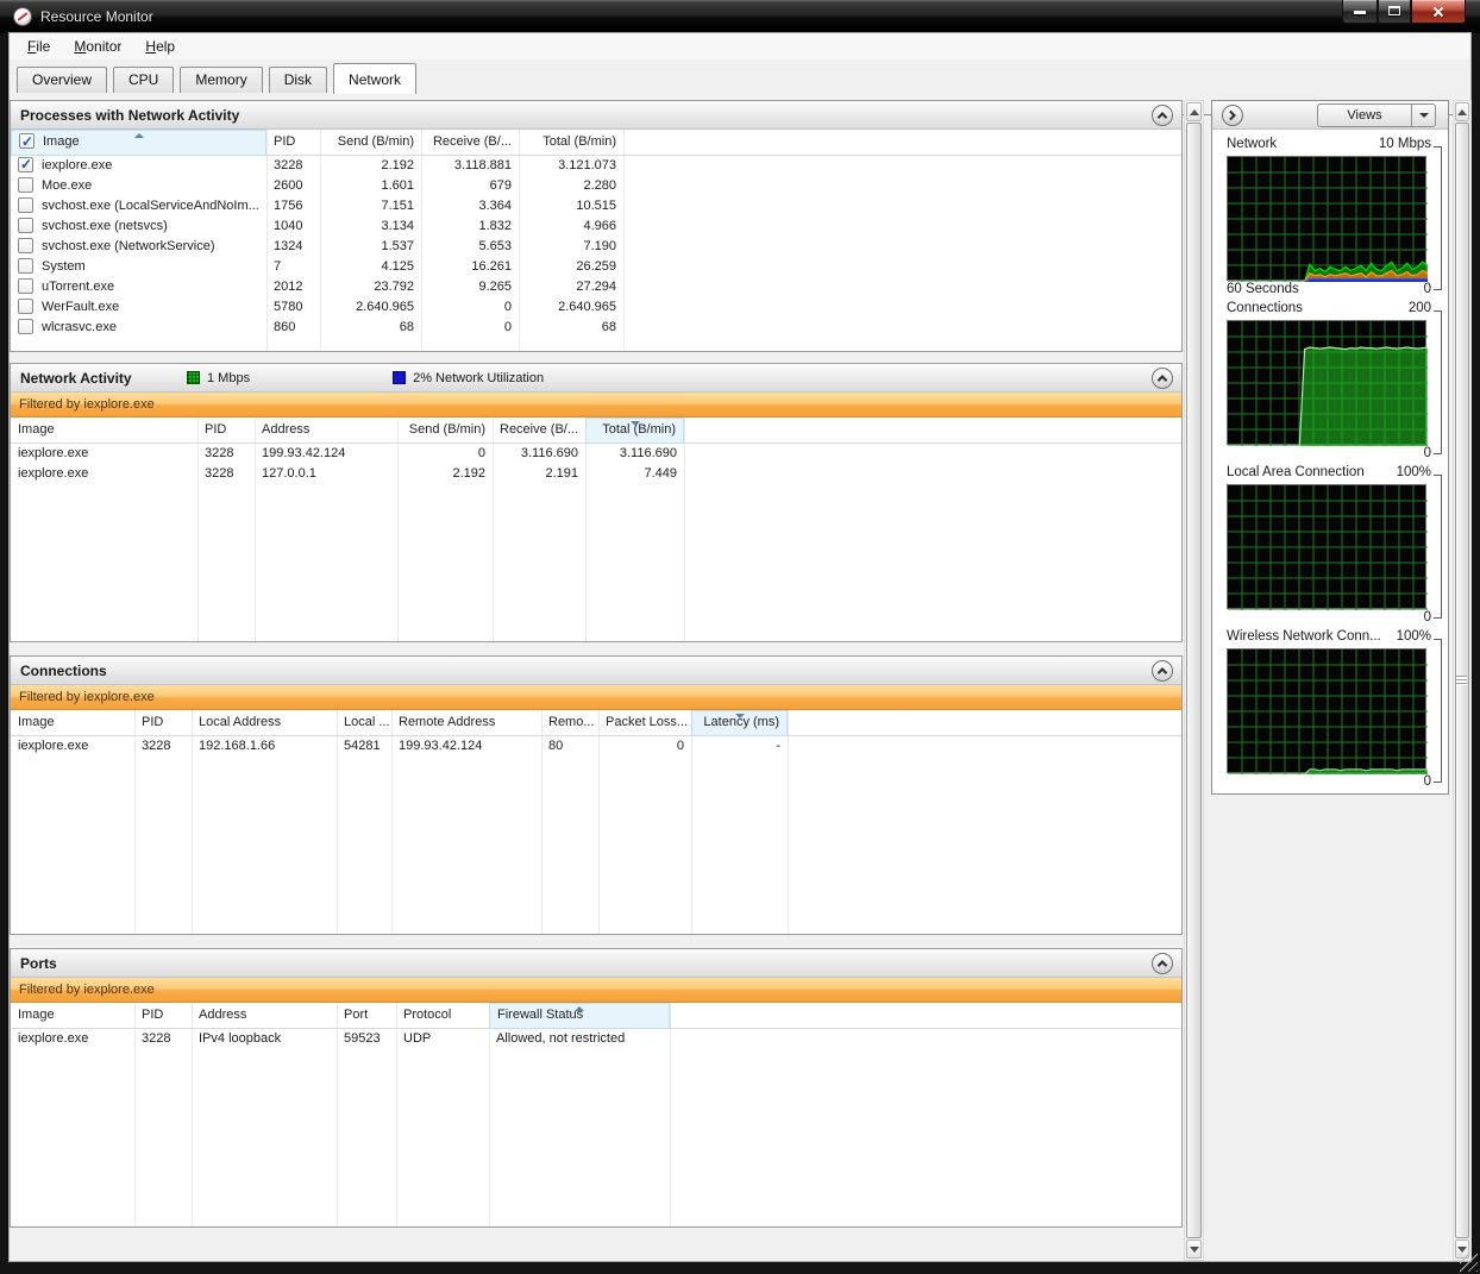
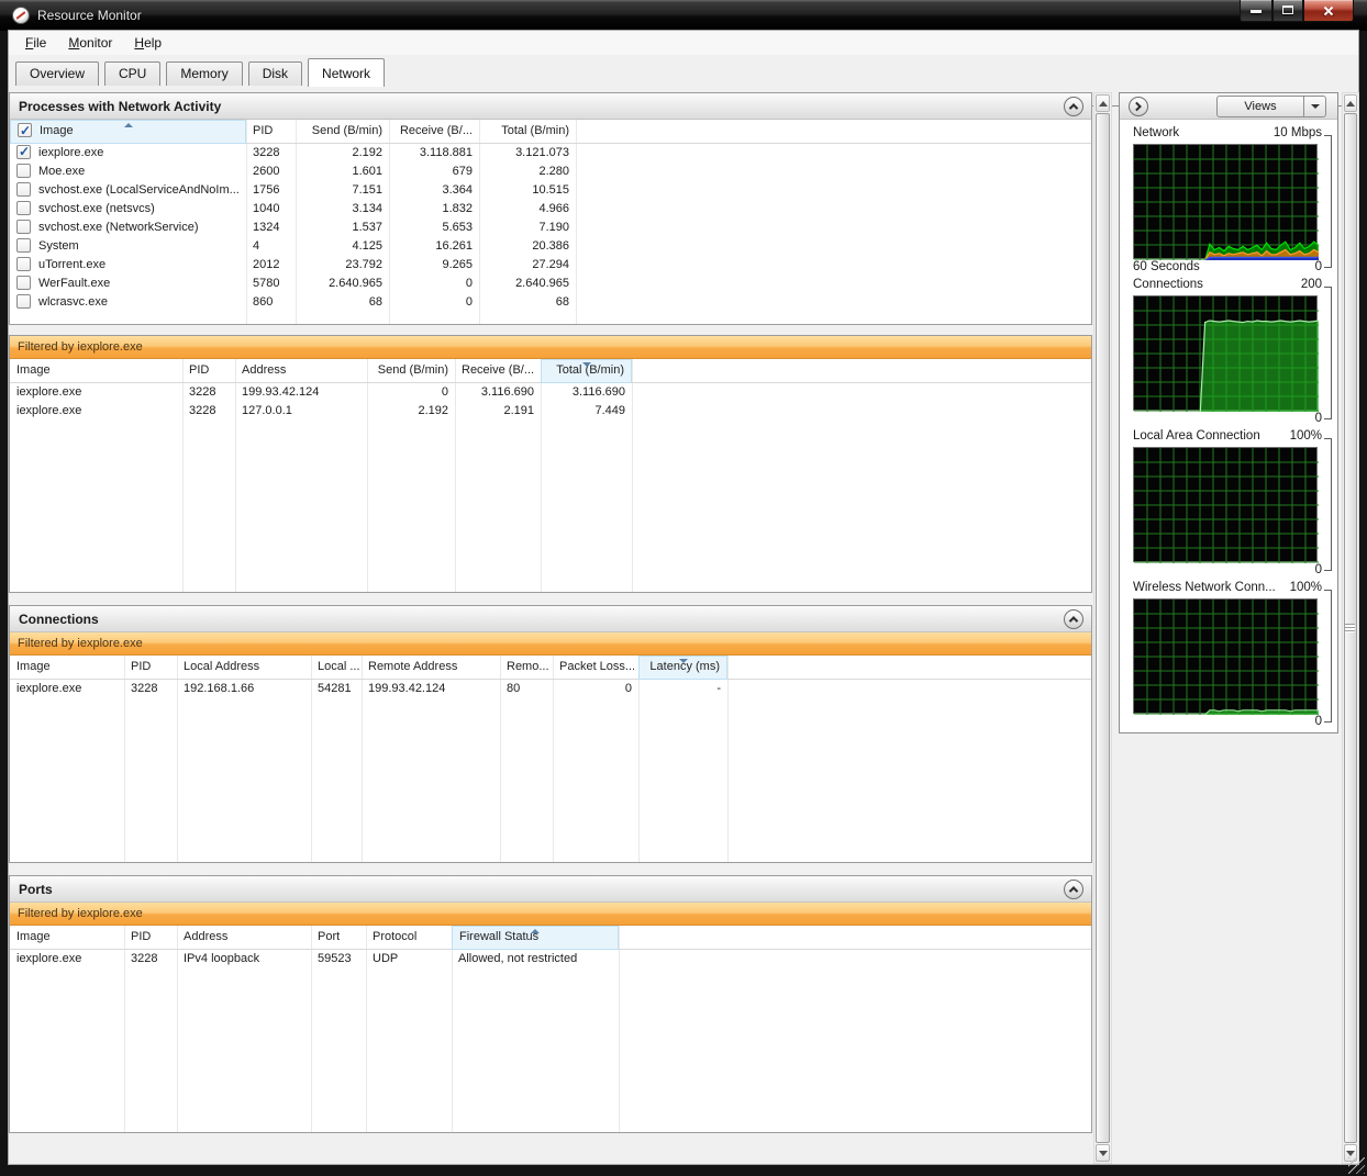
  Resource Monitor
  File
  Monitor
  Help
  Overview
  CPU
  Memory
  Disk
  Network
  Processes with Network Activity
  Image
  PID
  Send (B/min)
  Receive (B/...
  Total (B/min)
  iexplore.exe
  3228
  2.192
  3.118.881
  3.121.073
  Moe.exe
  2600
  1.601
  679
  2.280
  svchost.exe (LocalServiceAndNoIm...
  1756
  7.151
  3.364
  10.515
  svchost.exe (netsvcs)
  1040
  3.134
  1.832
  4.966
  svchost.exe (NetworkService)
  1324
  1.537
  5.653
  7.190
  System
- 7
+ 4
  4.125
  16.261
- 26.259
+ 20.386
  uTorrent.exe
  2012
  23.792
  9.265
  27.294
  WerFault.exe
  5780
  2.640.965
  0
  2.640.965
  wlcrasvc.exe
  860
  68
  0
  68
- Network Activity
- 1 Mbps
- 2% Network Utilization
  Filtered by iexplore.exe
  Image
  PID
  Address
  Send (B/min)
  Receive (B/...
  Total (B/min)
  iexplore.exe
  3228
  199.93.42.124
  0
  3.116.690
  3.116.690
  iexplore.exe
  3228
  127.0.0.1
  2.192
  2.191
  7.449
  Connections
  Filtered by iexplore.exe
  Image
  PID
  Local Address
  Local ...
  Remote Address
  Remo...
  Packet Loss...
  Latency (ms)
  iexplore.exe
  3228
  192.168.1.66
  54281
  199.93.42.124
  80
  0
  -
  Ports
  Filtered by iexplore.exe
  Image
  PID
  Address
  Port
  Protocol
  Firewall Status
  iexplore.exe
  3228
  IPv4 loopback
  59523
  UDP
  Allowed, not restricted
  Views
  Network
  10 Mbps
  60 Seconds
  0
  Connections
  200
  0
  Local Area Connection
  100%
  0
  Wireless Network Conn...
  100%
  0
